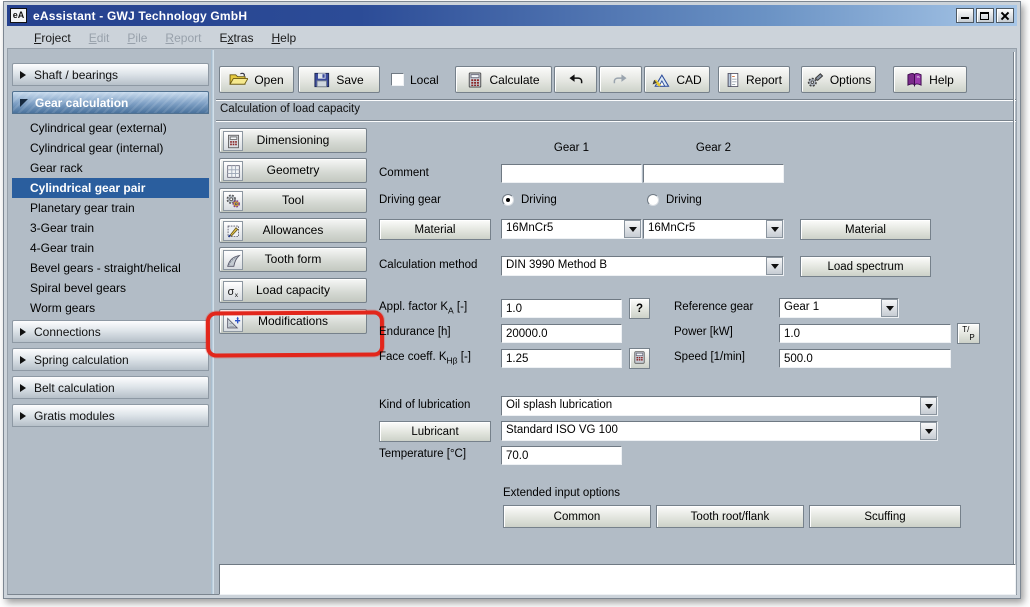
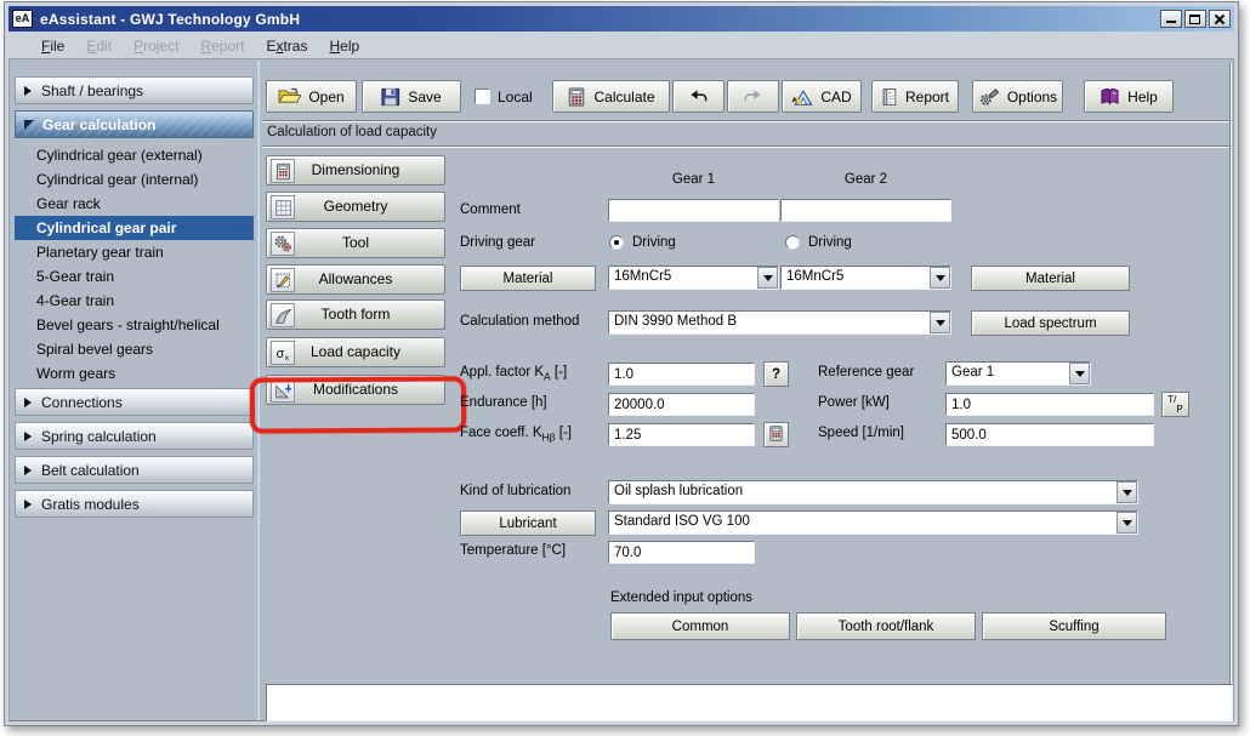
  eA
  eAssistant - GWJ Technology GmbH
- Froject
+ File
  Edit
- Pile
+ Project
  Report
  Extras
  Help
  Shaft / bearings
  Gear calculation
  Cylindrical gear (external)
  Cylindrical gear (internal)
  Gear rack
  Cylindrical gear pair
  Planetary gear train
- 3-Gear train
+ 5-Gear train
  4-Gear train
  Bevel gears - straight/helical
  Spiral bevel gears
  Worm gears
  Connections
  Spring calculation
  Belt calculation
  Gratis modules
  Open
  Save
  Local
  Calculate
  CAD
  Report
  Options
  Help
  Calculation of load capacity
  Dimensioning
  Geometry
  Tool
  Allowances
  Tooth form
  σ
  Load capacity
  Modifications
  Gear 1
  Gear 2
  Comment
  Driving gear
  Driving
  Driving
  Material
  16MnCr5
  16MnCr5
  Material
  Calculation method
  DIN 3990 Method B
  Load spectrum
  Appl. factor KA [-]
  1.0
  ?
  Reference gear
  Gear 1
  Endurance [h]
  20000.0
  Power [kW]
  1.0
  T/P
  Face coeff. KHβ [-]
  1.25
  Speed [1/min]
  500.0
  Kind of lubrication
  Oil splash lubrication
  Lubricant
  Standard ISO VG 100
  Temperature [°C]
  70.0
  Extended input options
  Common
  Tooth root/flank
  Scuffing
